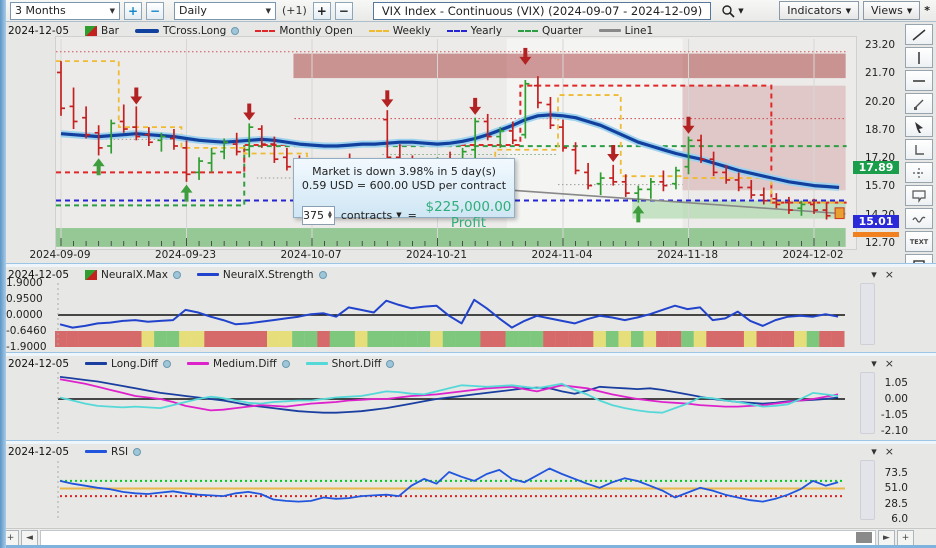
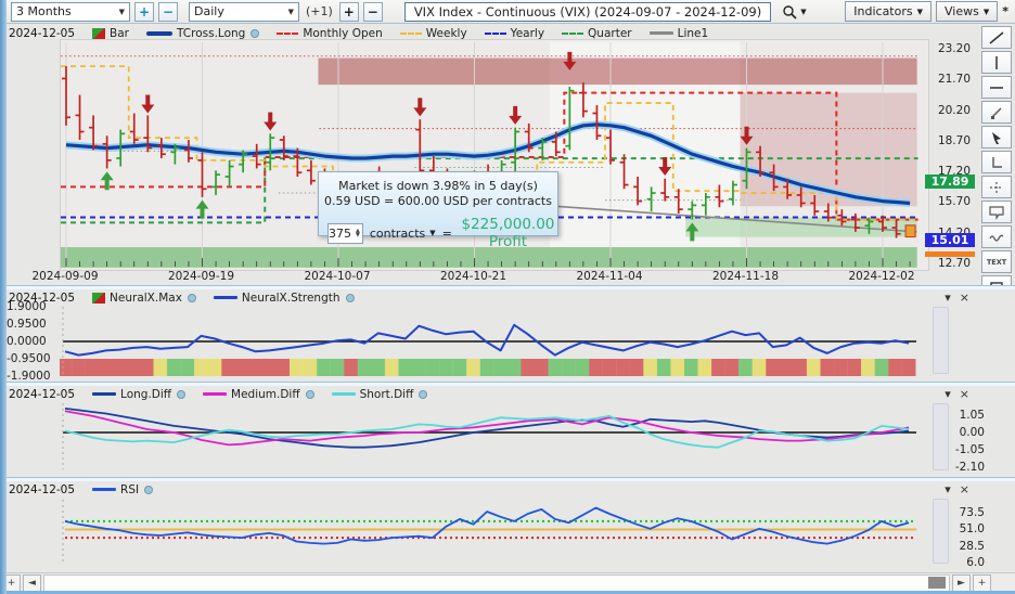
  3 Months
  ▼
  +
  −
  Daily
  ▼
  (+1)
  +
  −
  VIX Index - Continuous (VIX) (2024-09-07 - 2024-12-09)
  ▼
  Indicators
  ▼
  Views
  ▼
  *
  2024-12-05
  Bar
  TCross.Long
  Monthly Open
  Weekly
  Yearly
  Quarter
  Line1
  23.20
  21.70
  20.20
  18.70
  17.20
  15.70
  12.70
  17.89
  15.01
  2024-09-09
- 2024-09-23
+ 2024-09-19
  2024-10-07
  2024-10-21
  2024-11-04
  2024-11-18
  2024-12-02
  Market is down 3.98% in 5 day(s)
- 0.59 USD = 600.00 USD per contract
+ 0.59 USD = 600.00 USD per contracts
  375
  contracts
  ▼
  =
  $225,000.00 Profit
  TEXT
  2024-12-05
  NeuralX.Max
  NeuralX.Strength
  ▾
  ×
  1.9000
  0.9500
  0.0000
- -0.6460
+ -0.9500
  -1.9000
  2024-12-05
  Long.Diff
  Medium.Diff
  Short.Diff
  ▾
  ×
  1.05
  0.00
  -1.05
  -2.10
  2024-12-05
  RSI
  ▾
  ×
  73.5
  51.0
  28.5
  6.0
  +
  ◄
  ►
  +
